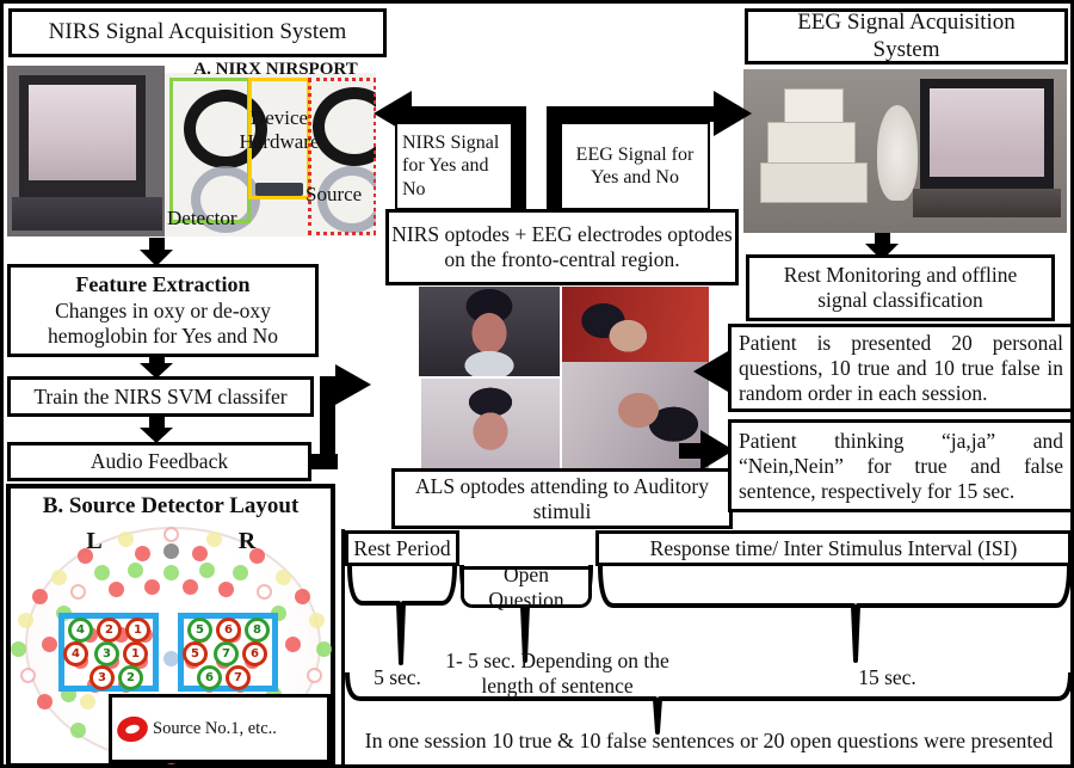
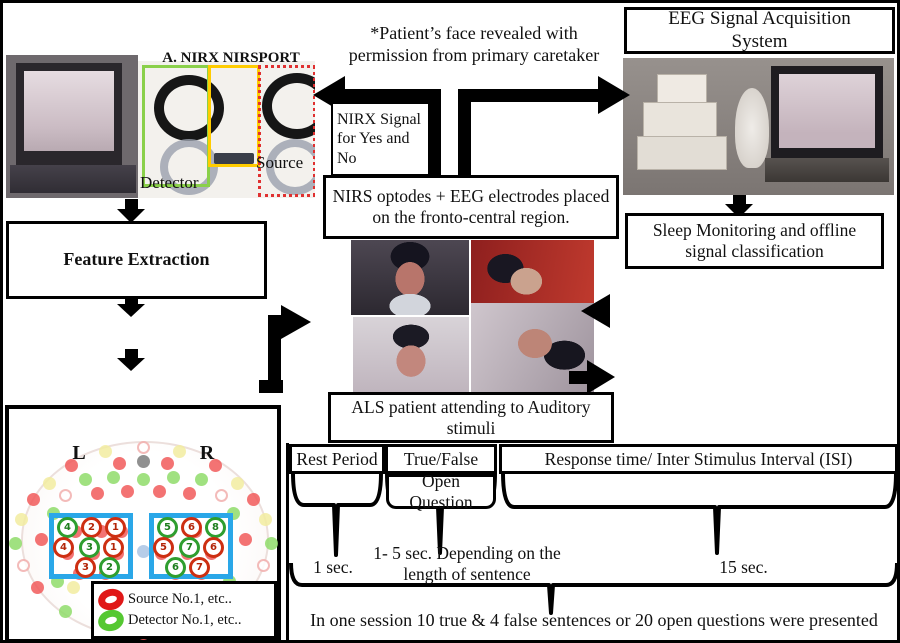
- NIRS Signal Acquisition System
  A. NIRX NIRSPORT
- Device Hardware
  Detector
  Source
+ *Patient’s face revealed with permission from primary caretaker
- NIRS Signal for Yes and No
+ NIRX Signal for Yes and No
- EEG Signal for Yes and No
- NIRS optodes + EEG electrodes optodes on the fronto-central region.
+ NIRS optodes + EEG electrodes placed on the fronto-central region.
- ALS optodes attending to Auditory stimuli
+ ALS patient attending to Auditory stimuli
  EEG Signal Acquisition System
- Rest Monitoring and offline signal classification
+ Sleep Monitoring and offline signal classification
- Patient is presented 20 personal questions, 10 true and 10 true false in random order in each session.
- Patient thinking “ja,ja” and “Nein,Nein” for true and false sentence, respectively for 15 sec.
  Feature Extraction
- Changes in oxy or de-oxy hemoglobin for Yes and No
- Train the NIRS SVM classifer
- Audio Feedback
- B. Source Detector Layout
  L
  R
  4
  2
  1
  4
  3
  1
  3
  2
  5
  6
  8
  5
  7
  6
  6
  7
  Source No.1, etc..
+ Detector No.1, etc..
  Rest Period
+ True/False
  Response time/ Inter Stimulus Interval (ISI)
  Open Question
- 5 sec.
+ 1 sec.
  1- 5 sec. Depending on the length of sentence
  15 sec.
- In one session 10 true & 10 false sentences or 20 open questions were presented
+ In one session 10 true & 4 false sentences or 20 open questions were presented
